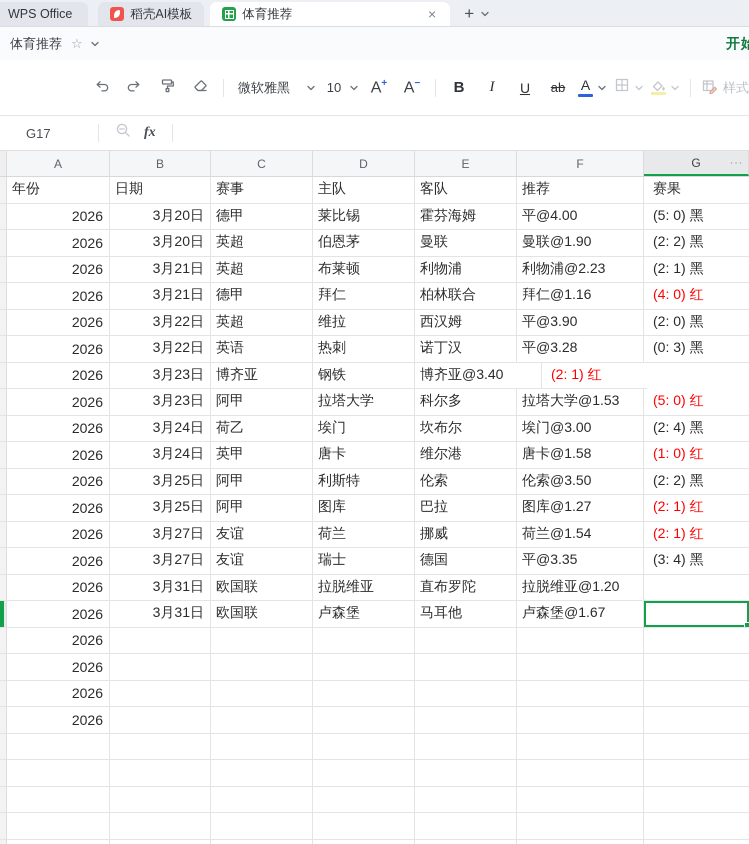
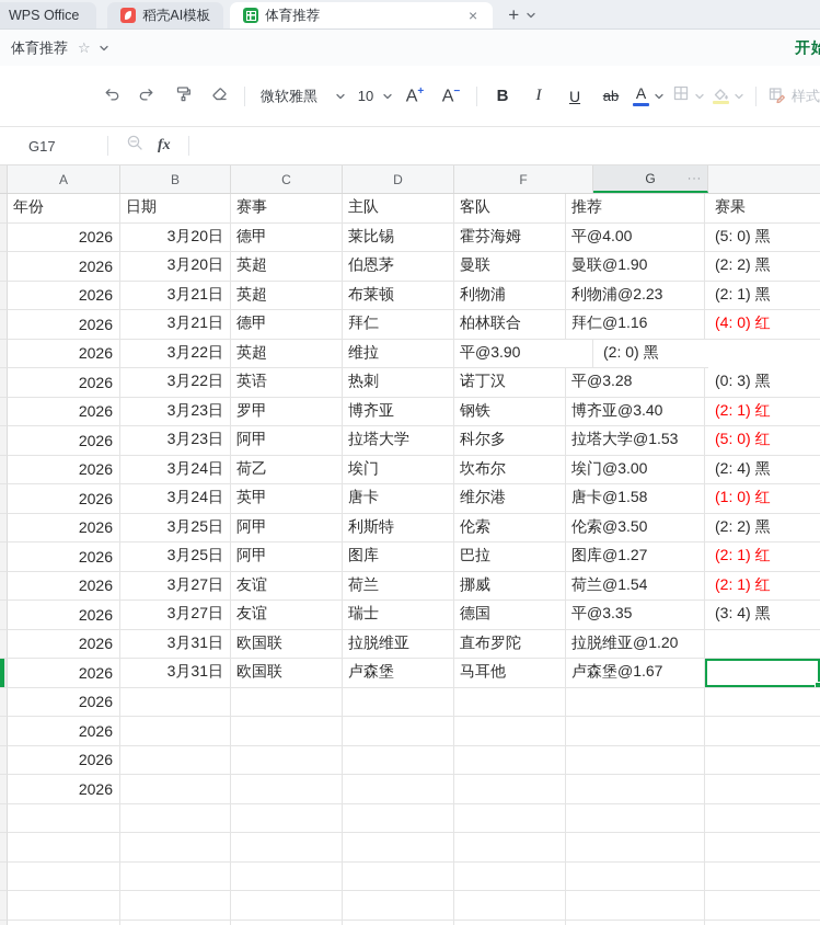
  WPS Office
  稻壳AI模板
  体育推荐
  ×
  +
  体育推荐
  ☆
  微软雅黑
  10
  A+
  A−
  B
  I
  U
  ab
  A
  样式
  G17
  fx
  A
  B
  C
  D
- E
  F
  G
  ···
  年份
  日期
  赛事
  主队
  客队
  推荐
  赛果
  2026
  3月20日
  德甲
  莱比锡
  霍芬海姆
  平@4.00
  (5: 0) 黑
  2026
  3月20日
  英超
  伯恩茅
  曼联
  曼联@1.90
  (2: 2) 黑
  2026
  3月21日
  英超
  布莱顿
  利物浦
  利物浦@2.23
  (2: 1) 黑
  2026
  3月21日
  德甲
  拜仁
  柏林联合
  拜仁@1.16
  (4: 0) 红
  2026
  3月22日
  英超
  维拉
- 西汉姆
  平@3.90
  (2: 0) 黑
  2026
  3月22日
  英语
  热刺
  诺丁汉
  平@3.28
  (0: 3) 黑
  2026
  3月23日
+ 罗甲
  博齐亚
  钢铁
  博齐亚@3.40
  (2: 1) 红
  2026
  3月23日
  阿甲
  拉塔大学
  科尔多
  拉塔大学@1.53
  (5: 0) 红
  2026
  3月24日
  荷乙
  埃门
  坎布尔
  埃门@3.00
  (2: 4) 黑
  2026
  3月24日
  英甲
  唐卡
  维尔港
  唐卡@1.58
  (1: 0) 红
  2026
  3月25日
  阿甲
  利斯特
  伦索
  伦索@3.50
  (2: 2) 黑
  2026
  3月25日
  阿甲
  图库
  巴拉
  图库@1.27
  (2: 1) 红
  2026
  3月27日
  友谊
  荷兰
  挪威
  荷兰@1.54
  (2: 1) 红
  2026
  3月27日
  友谊
  瑞士
  德国
  平@3.35
  (3: 4) 黑
  2026
  3月31日
  欧国联
  拉脱维亚
  直布罗陀
  拉脱维亚@1.20
  2026
  3月31日
  欧国联
  卢森堡
  马耳他
  卢森堡@1.67
  2026
  2026
  2026
  2026
